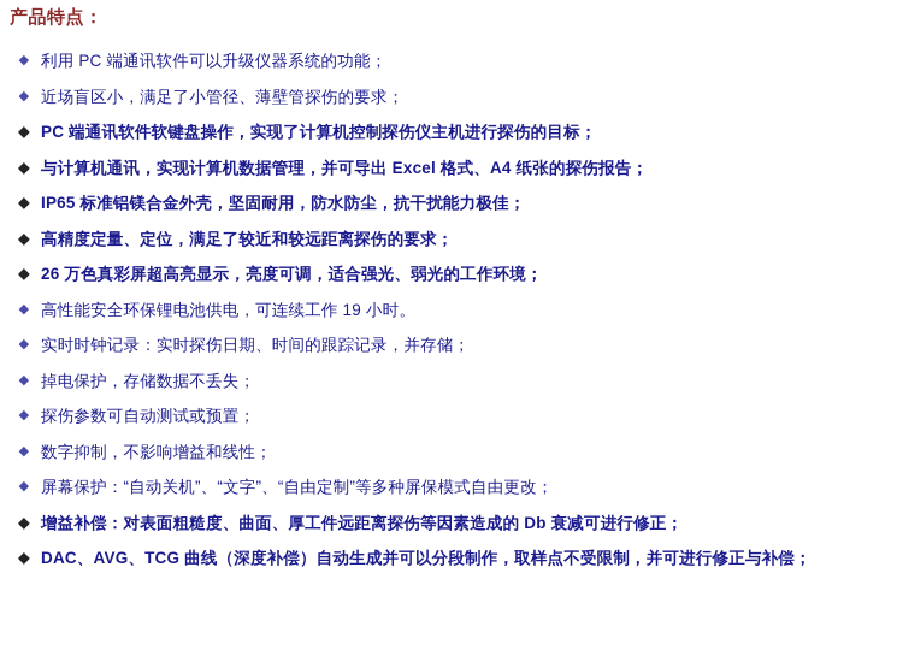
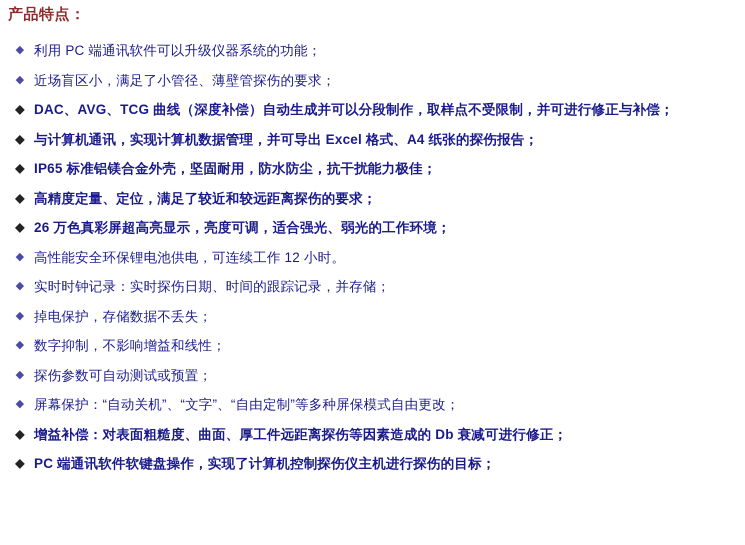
  产品特点：
  ◆
  利用 PC 端通讯软件可以升级仪器系统的功能；
  ◆
  近场盲区小，满足了小管径、薄壁管探伤的要求；
  ◆
- PC 端通讯软件软键盘操作，实现了计算机控制探伤仪主机进行探伤的目标；
+ DAC、AVG、TCG 曲线（深度补偿）自动生成并可以分段制作，取样点不受限制，并可进行修正与补偿；
  ◆
  与计算机通讯，实现计算机数据管理，并可导出 Excel 格式、A4 纸张的探伤报告；
  ◆
  IP65 标准铝镁合金外壳，坚固耐用，防水防尘，抗干扰能力极佳；
  ◆
  高精度定量、定位，满足了较近和较远距离探伤的要求；
  ◆
  26 万色真彩屏超高亮显示，亮度可调，适合强光、弱光的工作环境；
  ◆
- 高性能安全环保锂电池供电，可连续工作 19 小时。
+ 高性能安全环保锂电池供电，可连续工作 12 小时。
  ◆
  实时时钟记录：实时探伤日期、时间的跟踪记录，并存储；
  ◆
  掉电保护，存储数据不丢失；
  ◆
- 探伤参数可自动测试或预置；
+ 数字抑制，不影响增益和线性；
  ◆
- 数字抑制，不影响增益和线性；
+ 探伤参数可自动测试或预置；
  ◆
  屏幕保护：“自动关机”、“文字”、“自由定制”等多种屏保模式自由更改；
  ◆
  增益补偿：对表面粗糙度、曲面、厚工件远距离探伤等因素造成的 Db 衰减可进行修正；
  ◆
- DAC、AVG、TCG 曲线（深度补偿）自动生成并可以分段制作，取样点不受限制，并可进行修正与补偿；
+ PC 端通讯软件软键盘操作，实现了计算机控制探伤仪主机进行探伤的目标；
